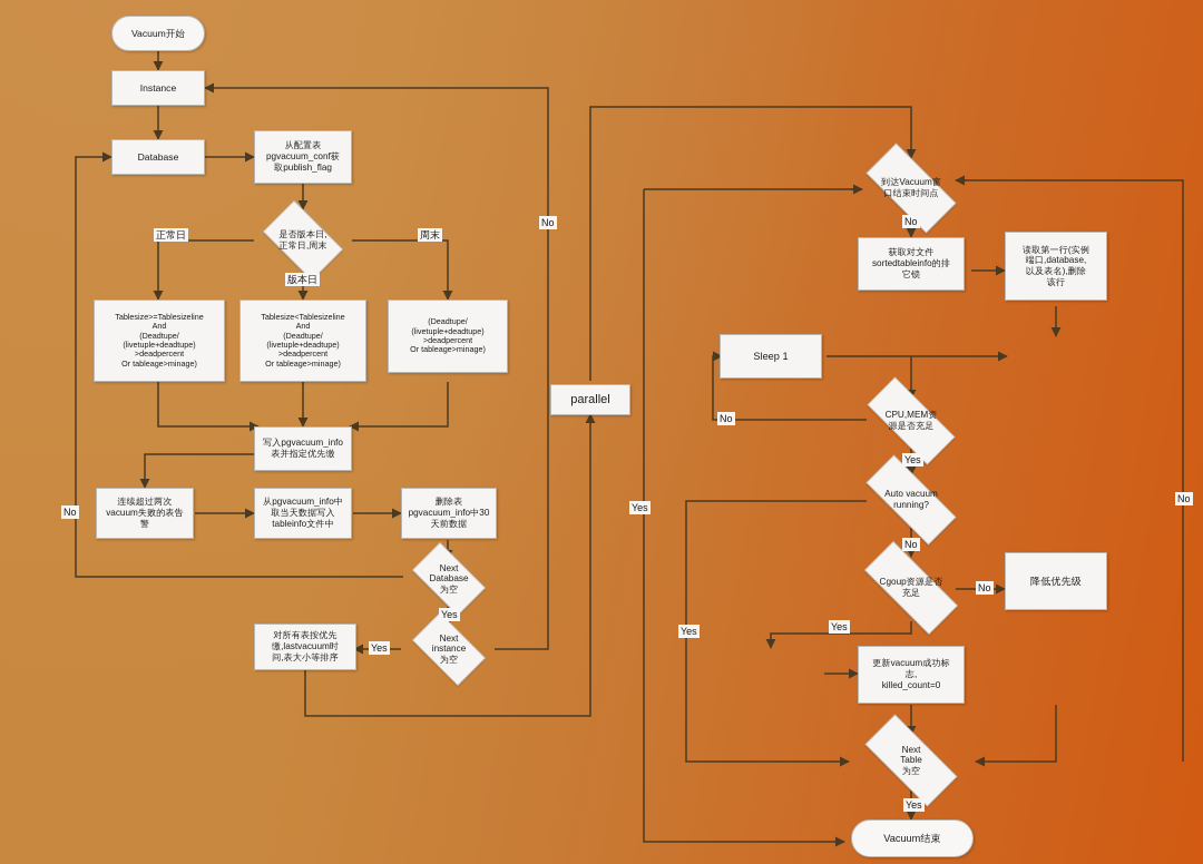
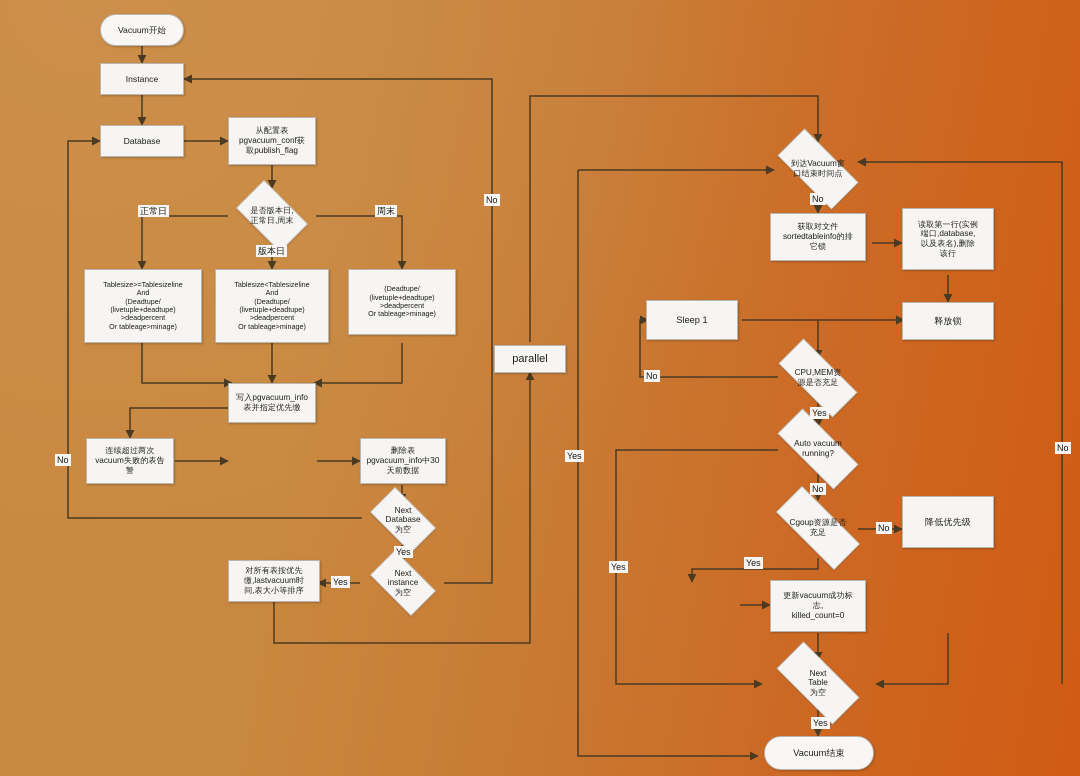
  Vacuum开始
  Instance
  Database
  从配置表
  pgvacuum_conf获
  取publish_flag
  是否版本日,
  正常日,周末
  Tablesize>=Tablesizeline
  And
  (Deadtupe/
  (livetuple+deadtupe)
  >deadpercent
  Or tableage>minage)
  Tablesize<Tablesizeline
  And
  (Deadtupe/
  (livetuple+deadtupe)
  >deadpercent
  Or tableage>minage)
  (Deadtupe/
  (livetuple+deadtupe)
  >deadpercent
  Or tableage>minage)
  写入pgvacuum_info
  表并指定优先缴
  连续超过两次
  vacuum失败的表告
  警
- 从pgvacuum_info中
- 取当天数据写入
- tableinfo文件中
  删除表
  pgvacuum_info中30
  天前数据
  Next
  Database
  为空
  Next
  instance
  为空
  对所有表按优先
  缴,lastvacuum时
  间,表大小等排序
  parallel
  到达Vacuum窗
  口结束时间点
  获取对文件
  sortedtableinfo的排
  它锁
  读取第一行(实例
  端口,database,
  以及表名),删除
  该行
  Sleep 1
+ 释放锁
  CPU,MEM资
  源是否充足
  Auto vacuum
  running?
  Cgoup资源是否
  充足
  降低优先级
  更新vacuum成功标
  志,
  killed_count=0
  Next
  Table
  为空
  Vacuum结束
  正常日
  版本日
  周末
  No
  No
  Yes
  Yes
  No
  No
  Yes
  No
  Yes
  No
  Yes
  Yes
  No
  Yes
